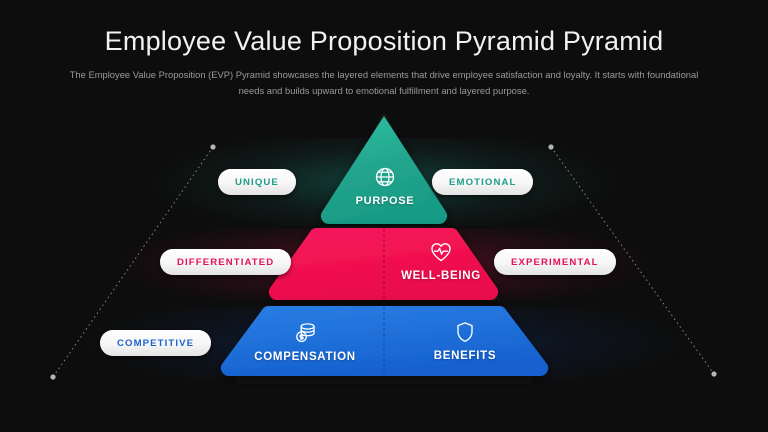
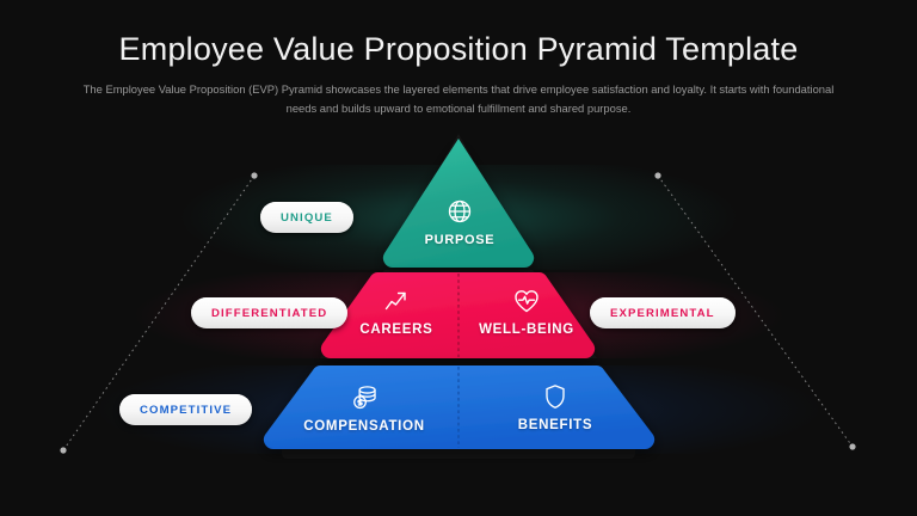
- Employee Value Proposition Pyramid Pyramid
+ Employee Value Proposition Pyramid Template
- The Employee Value Proposition (EVP) Pyramid showcases the layered elements that drive employee satisfaction and loyalty. It starts with foundational needs and builds upward to emotional fulfillment and layered purpose.
+ The Employee Value Proposition (EVP) Pyramid showcases the layered elements that drive employee satisfaction and loyalty. It starts with foundational needs and builds upward to emotional fulfillment and shared purpose.
  PURPOSE
+ CAREERS
  WELL-BEING
  COMPENSATION
  BENEFITS
  UNIQUE
- EMOTIONAL
  DIFFERENTIATED
  EXPERIMENTAL
  COMPETITIVE
